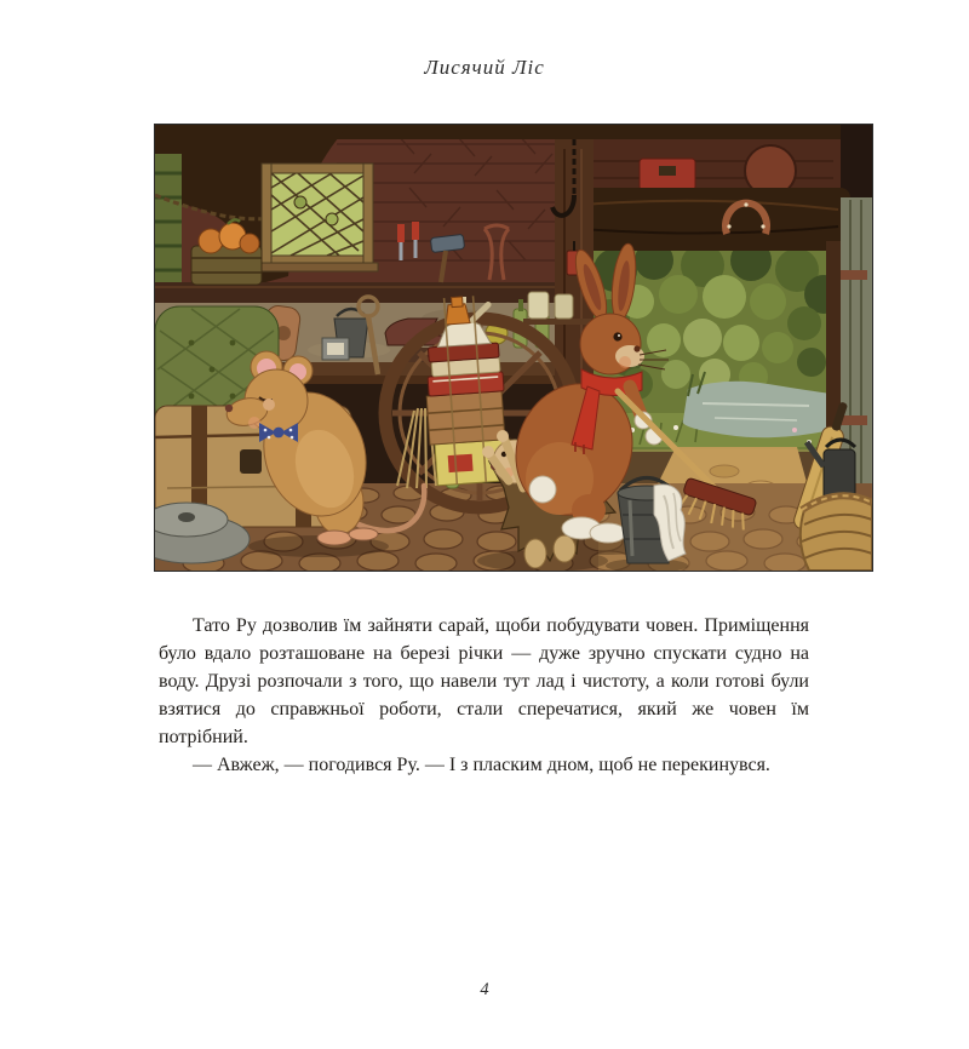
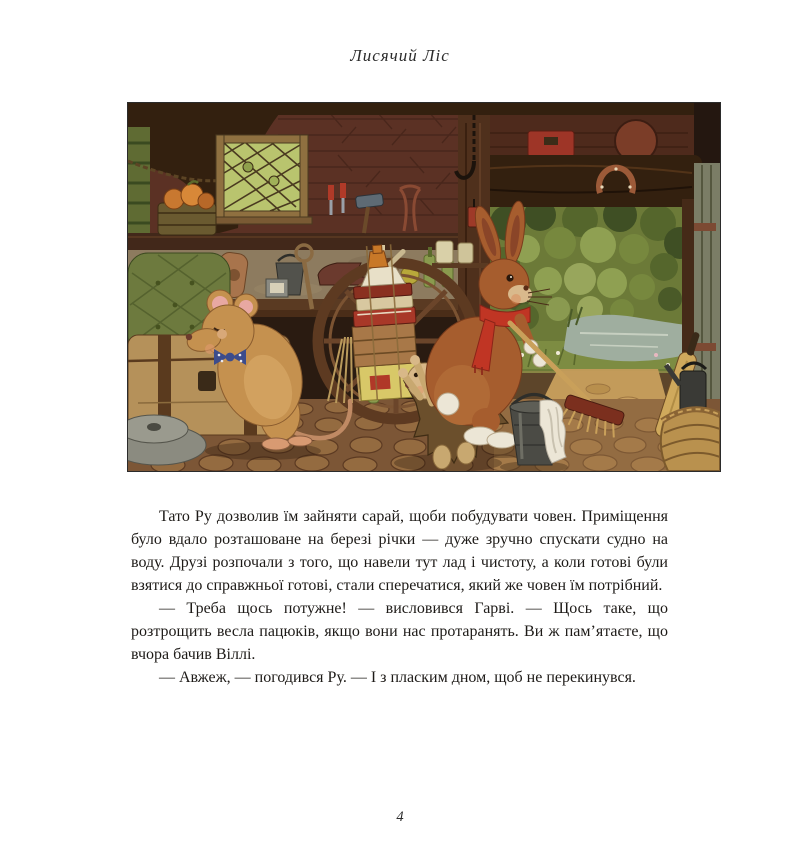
  Лисячий Ліс
- Тато Ру дозволив їм зайняти сарай, щоби побудувати човен. Приміщення було вдало розташоване на березі річки — дуже зручно спускати судно на воду. Друзі розпочали з того, що навели тут лад і чистоту, а коли готові були взятися до справжньої роботи, стали сперечатися, який же човен їм потрібний.
+ Тато Ру дозволив їм зайняти сарай, щоби побудувати човен. Приміщення було вдало розташоване на березі річки — дуже зручно спускати судно на воду. Друзі розпочали з того, що навели тут лад і чистоту, а коли готові були взятися до справжньої готові, стали сперечатися, який же човен їм потрібний.
+ — Треба щось потужне! — висловився Гарві. — Щось таке, що розтрощить весла пацюків, якщо вони нас протаранять. Ви ж пам’ятаєте, що вчора бачив Віллі.
  — Авжеж, — погодився Ру. — І з пласким дном, щоб не перекинувся.
  4
